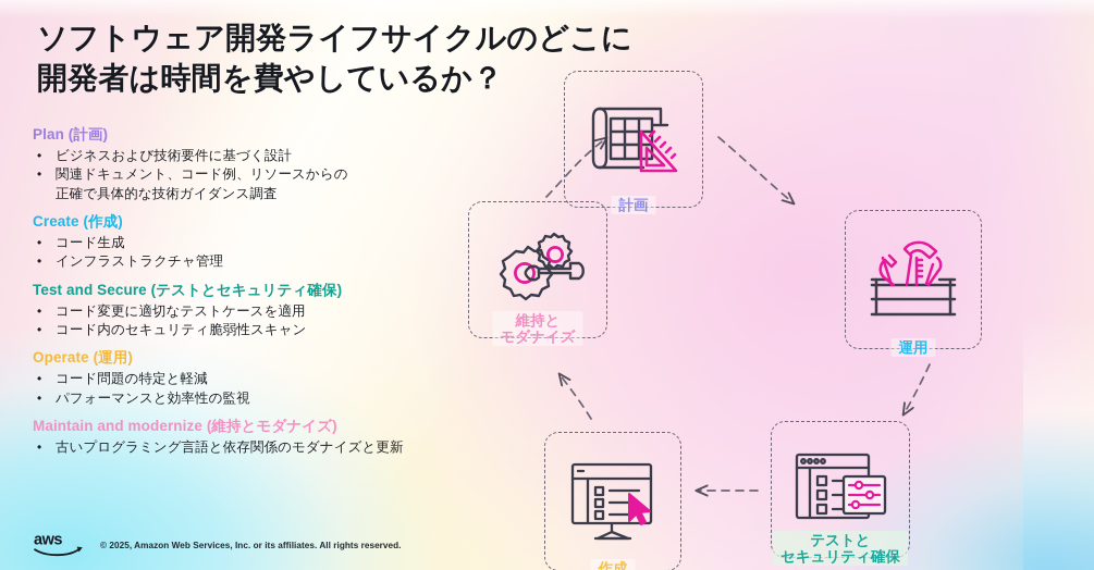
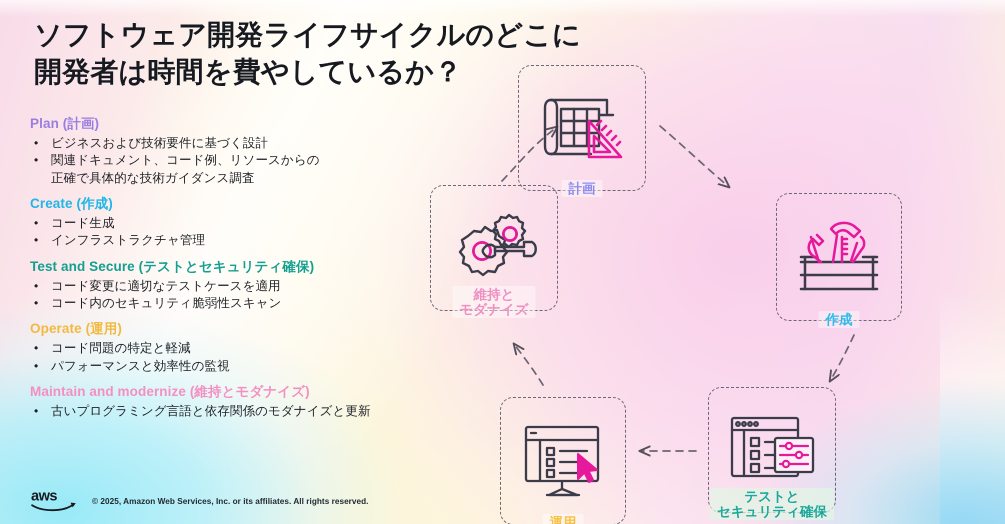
  ソフトウェア開発ライフサイクルのどこに
  開発者は時間を費やしているか？
  Plan (計画)
  •
  ビジネスおよび技術要件に基づく設計
  •
  関連ドキュメント、コード例、リソースからの
  正確で具体的な技術ガイダンス調査
  Create (作成)
  •
  コード生成
  •
  インフラストラクチャ管理
  Test and Secure (テストとセキュリティ確保)
  •
  コード変更に適切なテストケースを適用
  •
  コード内のセキュリティ脆弱性スキャン
  Operate (運用)
  •
  コード問題の特定と軽減
  •
  パフォーマンスと効率性の監視
  Maintain and modernize (維持とモダナイズ)
  •
  古いプログラミング言語と依存関係のモダナイズと更新
  計画
- 運用
+ 作成
  テストと
  セキュリティ確保
- 作成
+ 運用
  維持と
  モダナイズ
  aws
  © 2025, Amazon Web Services, Inc. or its affiliates. All rights reserved.
